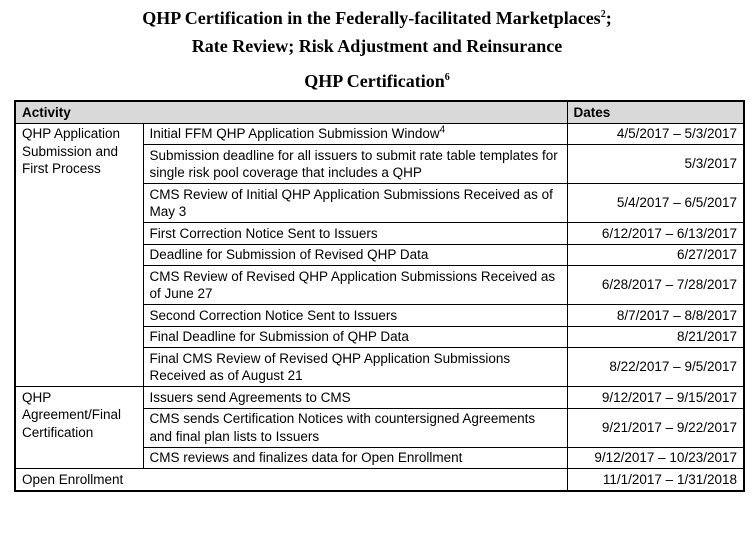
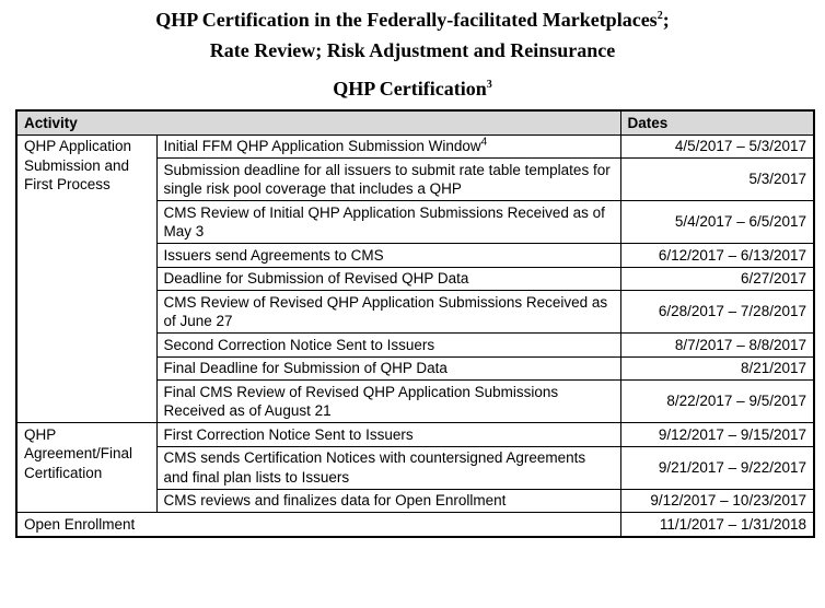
  QHP Certification in the Federally-facilitated Marketplaces2;
  Rate Review; Risk Adjustment and Reinsurance
- QHP Certification6
+ QHP Certification3
  Activity	Dates
  QHP Application Submission and First Process	Initial FFM QHP Application Submission Window4	4/5/2017 – 5/3/2017
  Submission deadline for all issuers to submit rate table templates for single risk pool coverage that includes a QHP	5/3/2017
  CMS Review of Initial QHP Application Submissions Received as of May 3	5/4/2017 – 6/5/2017
- First Correction Notice Sent to Issuers	6/12/2017 – 6/13/2017
+ Issuers send Agreements to CMS	6/12/2017 – 6/13/2017
  Deadline for Submission of Revised QHP Data	6/27/2017
  CMS Review of Revised QHP Application Submissions Received as of June 27	6/28/2017 – 7/28/2017
  Second Correction Notice Sent to Issuers	8/7/2017 – 8/8/2017
  Final Deadline for Submission of QHP Data	8/21/2017
  Final CMS Review of Revised QHP Application Submissions Received as of August 21	8/22/2017 – 9/5/2017
- QHP Agreement/Final Certification	Issuers send Agreements to CMS	9/12/2017 – 9/15/2017
+ QHP Agreement/Final Certification	First Correction Notice Sent to Issuers	9/12/2017 – 9/15/2017
  CMS sends Certification Notices with countersigned Agreements and final plan lists to Issuers	9/21/2017 – 9/22/2017
  CMS reviews and finalizes data for Open Enrollment	9/12/2017 – 10/23/2017
  Open Enrollment	11/1/2017 – 1/31/2018
